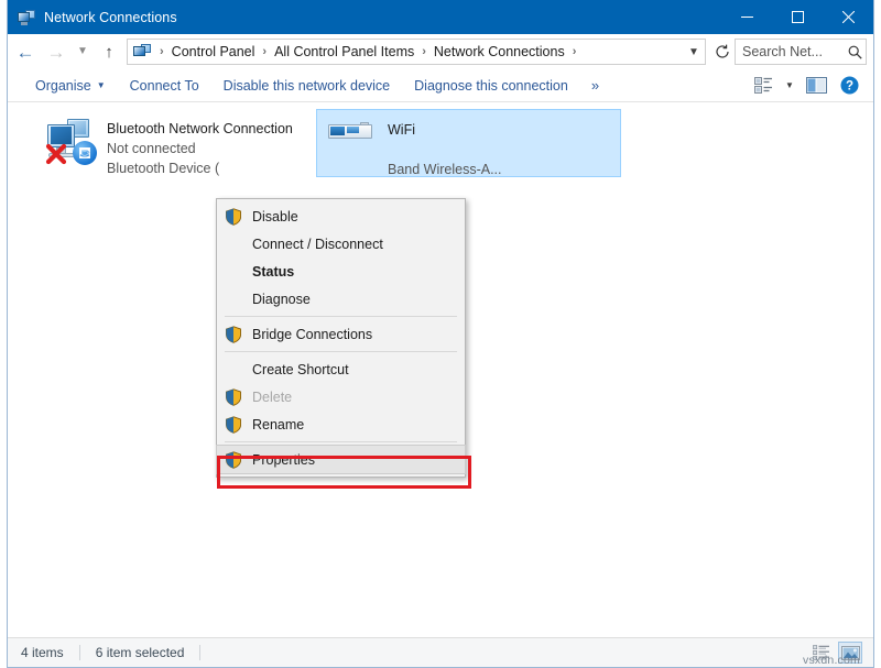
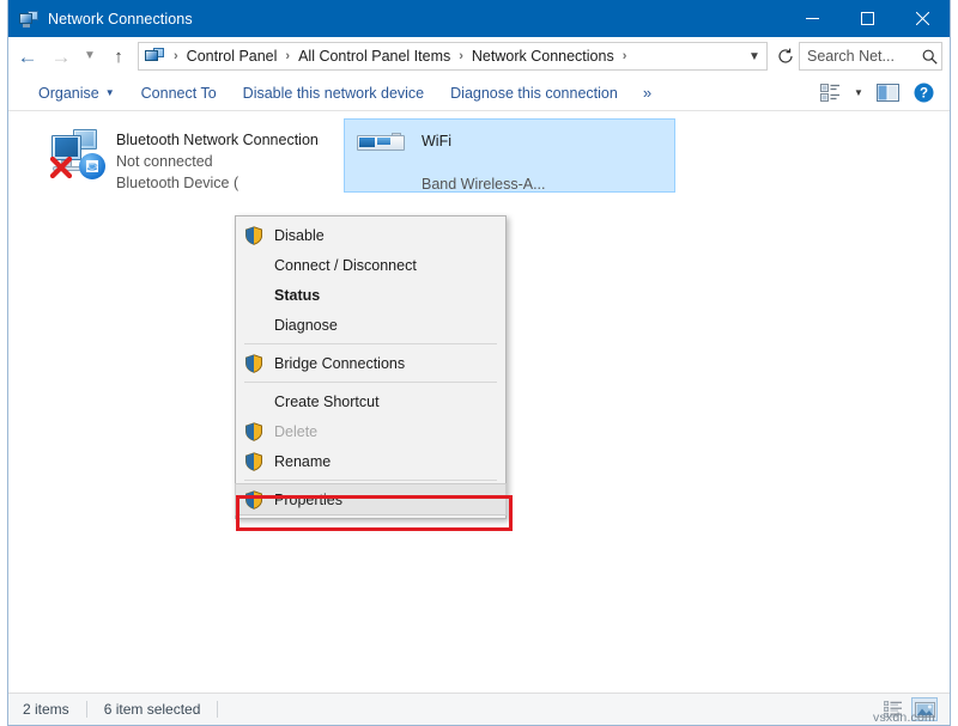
  Network Connections
  ←
  →
  ▼
  ↑
  ›
  Control Panel
  ›
  All Control Panel Items
  ›
  Network Connections
  ›
  ▼
  Search Net...
  Organise
  ▼
  Connect To
  Disable this network device
  Diagnose this connection
  »
  ▼
  ?
  ⛾
  Bluetooth Network Connection
  Not connected
  Bluetooth Device (
  WiFi
  Band Wireless-A...
  Disable
  Connect / Disconnect
  Status
  Diagnose
  Bridge Connections
  Create Shortcut
  Delete
  Rename
  Properties
- 4 items
+ 2 items
  6 item selected
  vsxdn.com
